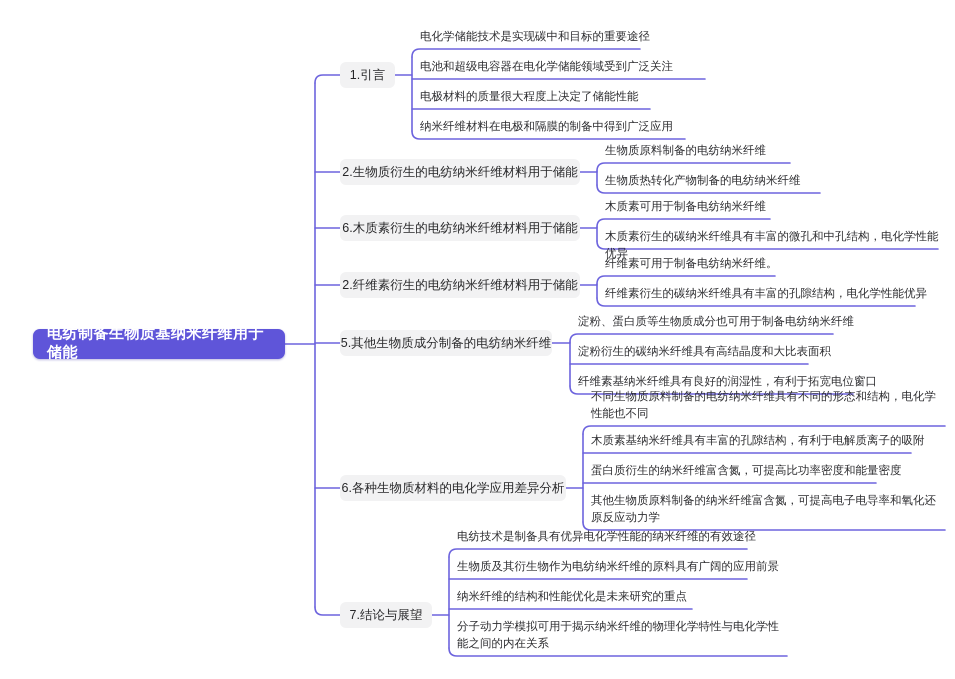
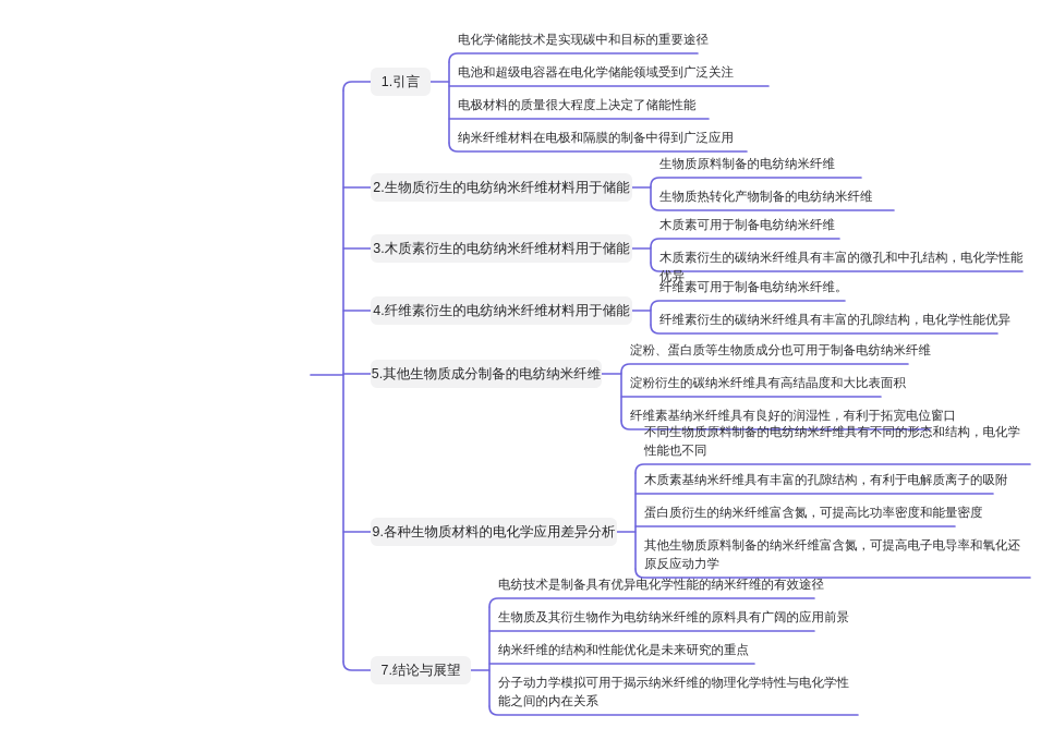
- 电纺制备生物质基纳米纤维用于储能
  1.引言
  电化学储能技术是实现碳中和目标的重要途径
  电池和超级电容器在电化学储能领域受到广泛关注
  电极材料的质量很大程度上决定了储能性能
  纳米纤维材料在电极和隔膜的制备中得到广泛应用
  2.生物质衍生的电纺纳米纤维材料用于储能
  生物质原料制备的电纺纳米纤维
  生物质热转化产物制备的电纺纳米纤维
- 6.木质素衍生的电纺纳米纤维材料用于储能
+ 3.木质素衍生的电纺纳米纤维材料用于储能
  木质素可用于制备电纺纳米纤维
  木质素衍生的碳纳米纤维具有丰富的微孔和中孔结构，电化学性能优异
- 2.纤维素衍生的电纺纳米纤维材料用于储能
+ 4.纤维素衍生的电纺纳米纤维材料用于储能
  纤维素可用于制备电纺纳米纤维。
  纤维素衍生的碳纳米纤维具有丰富的孔隙结构，电化学性能优异
  5.其他生物质成分制备的电纺纳米纤维
  淀粉、蛋白质等生物质成分也可用于制备电纺纳米纤维
  淀粉衍生的碳纳米纤维具有高结晶度和大比表面积
  纤维素基纳米纤维具有良好的润湿性，有利于拓宽电位窗口
- 6.各种生物质材料的电化学应用差异分析
+ 9.各种生物质材料的电化学应用差异分析
  不同生物质原料制备的电纺纳米纤维具有不同的形态和结构，电化学性能也不同
  木质素基纳米纤维具有丰富的孔隙结构，有利于电解质离子的吸附
  蛋白质衍生的纳米纤维富含氮，可提高比功率密度和能量密度
  其他生物质原料制备的纳米纤维富含氮，可提高电子电导率和氧化还原反应动力学
  7.结论与展望
  电纺技术是制备具有优异电化学性能的纳米纤维的有效途径
  生物质及其衍生物作为电纺纳米纤维的原料具有广阔的应用前景
  纳米纤维的结构和性能优化是未来研究的重点
  分子动力学模拟可用于揭示纳米纤维的物理化学特性与电化学性能之间的内在关系
